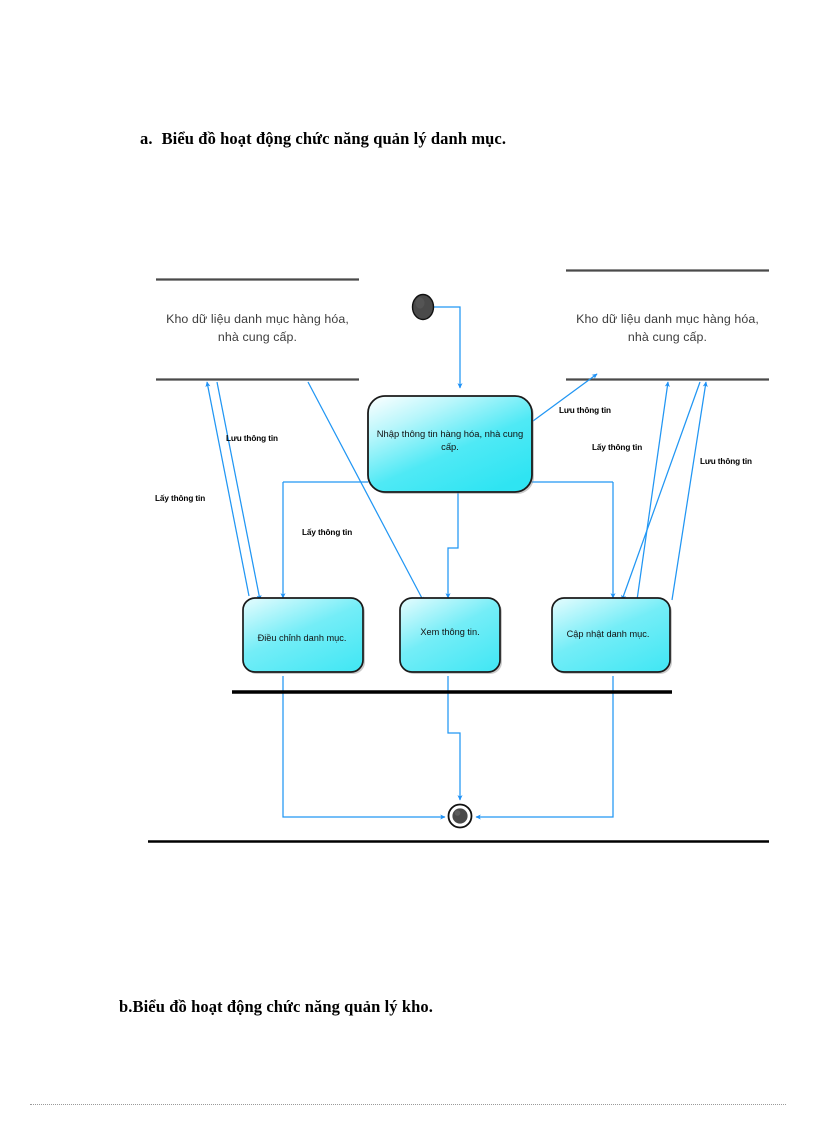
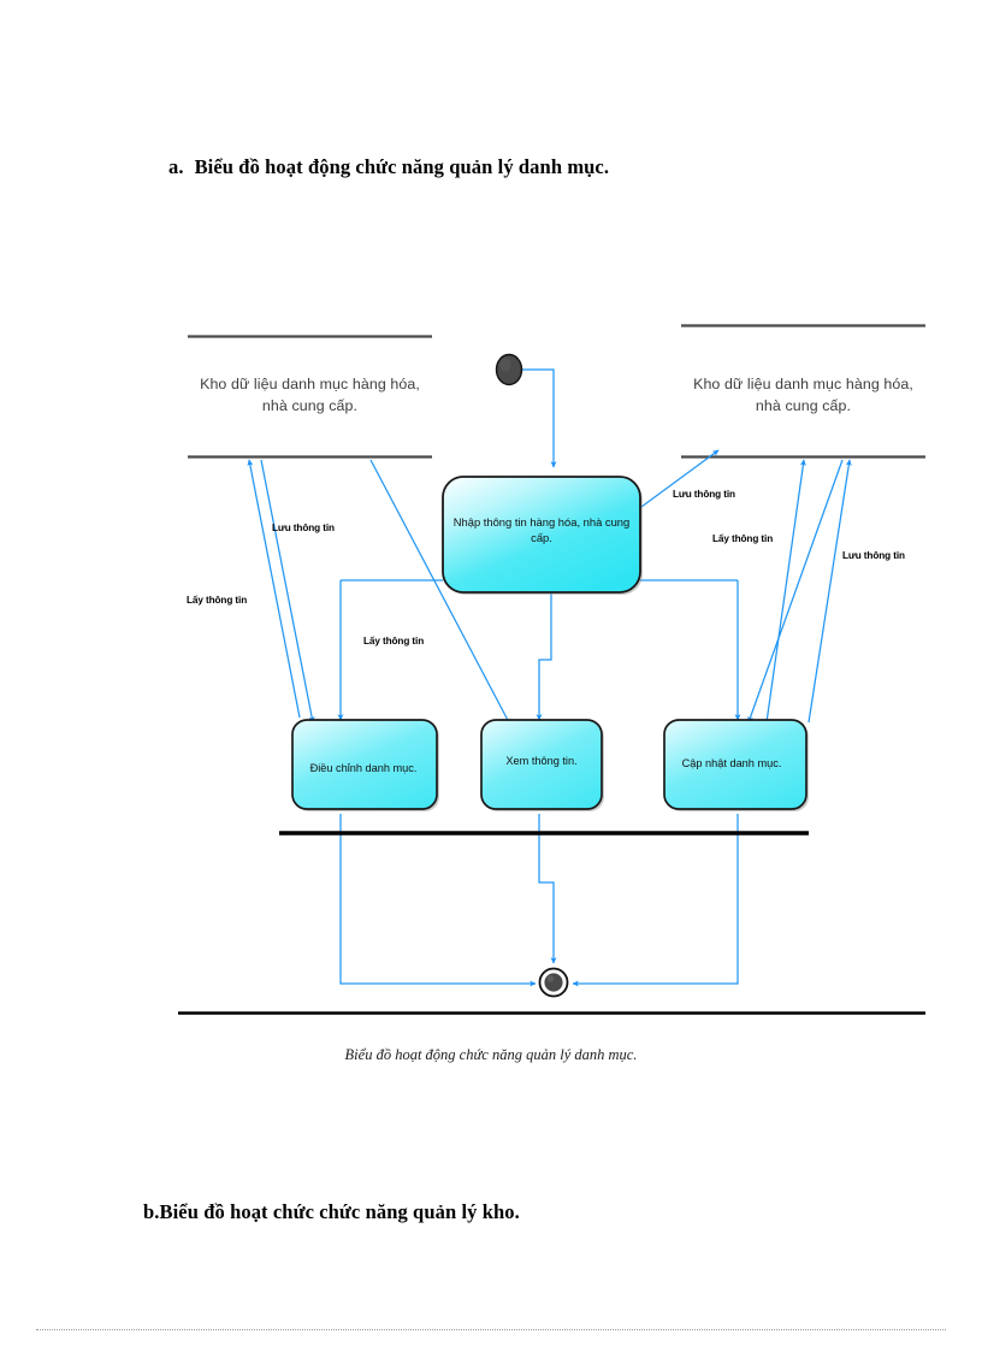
  a. Biểu đồ hoạt động chức năng quản lý danh mục.
  Kho dữ liệu danh mục hàng hóa, nhà cung cấp.
  Kho dữ liệu danh mục hàng hóa, nhà cung cấp.
  Nhập thông tin hàng hóa, nhà cung cấp.
  Điều chỉnh danh mục.
  Xem thông tin.
  Cập nhật danh mục.
  Lưu thông tin
  Lấy thông tin
  Lấy thông tin
  Lưu thông tin
  Lấy thông tin
  Lưu thông tin
+ Biểu đồ hoạt động chức năng quản lý danh mục.
- b.Biểu đồ hoạt động chức năng quản lý kho.
+ b.Biểu đồ hoạt chức chức năng quản lý kho.
